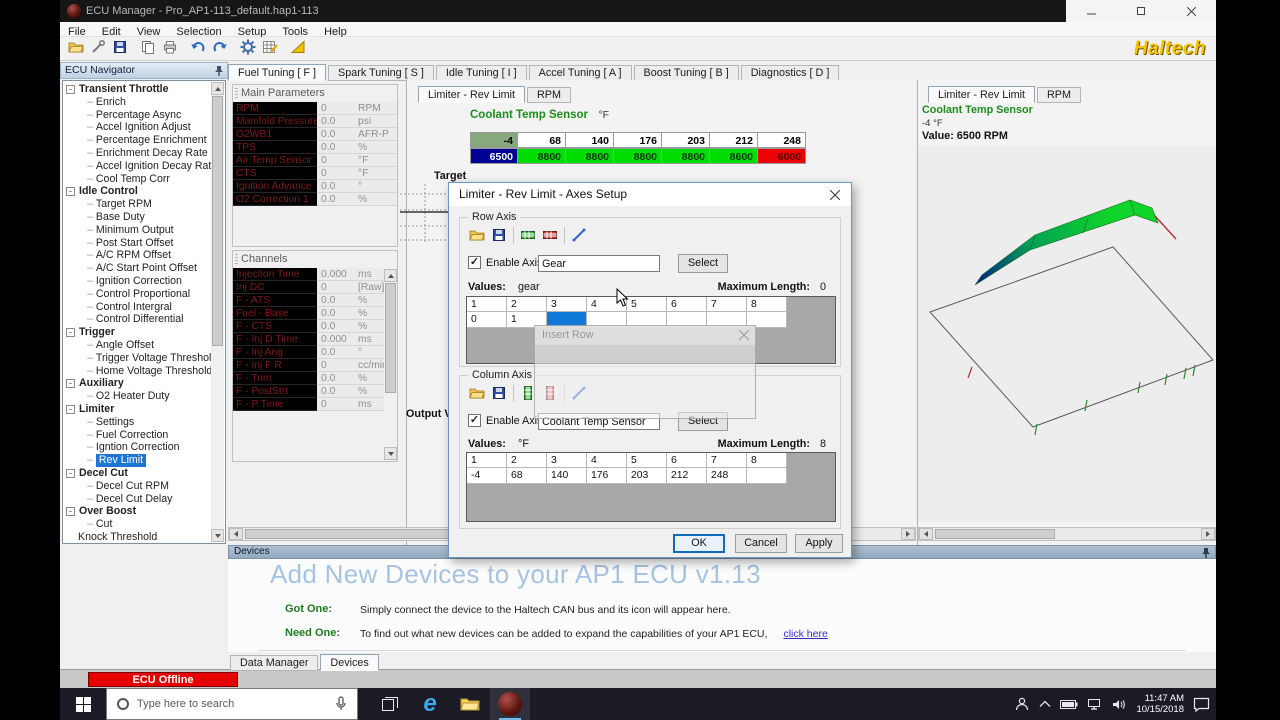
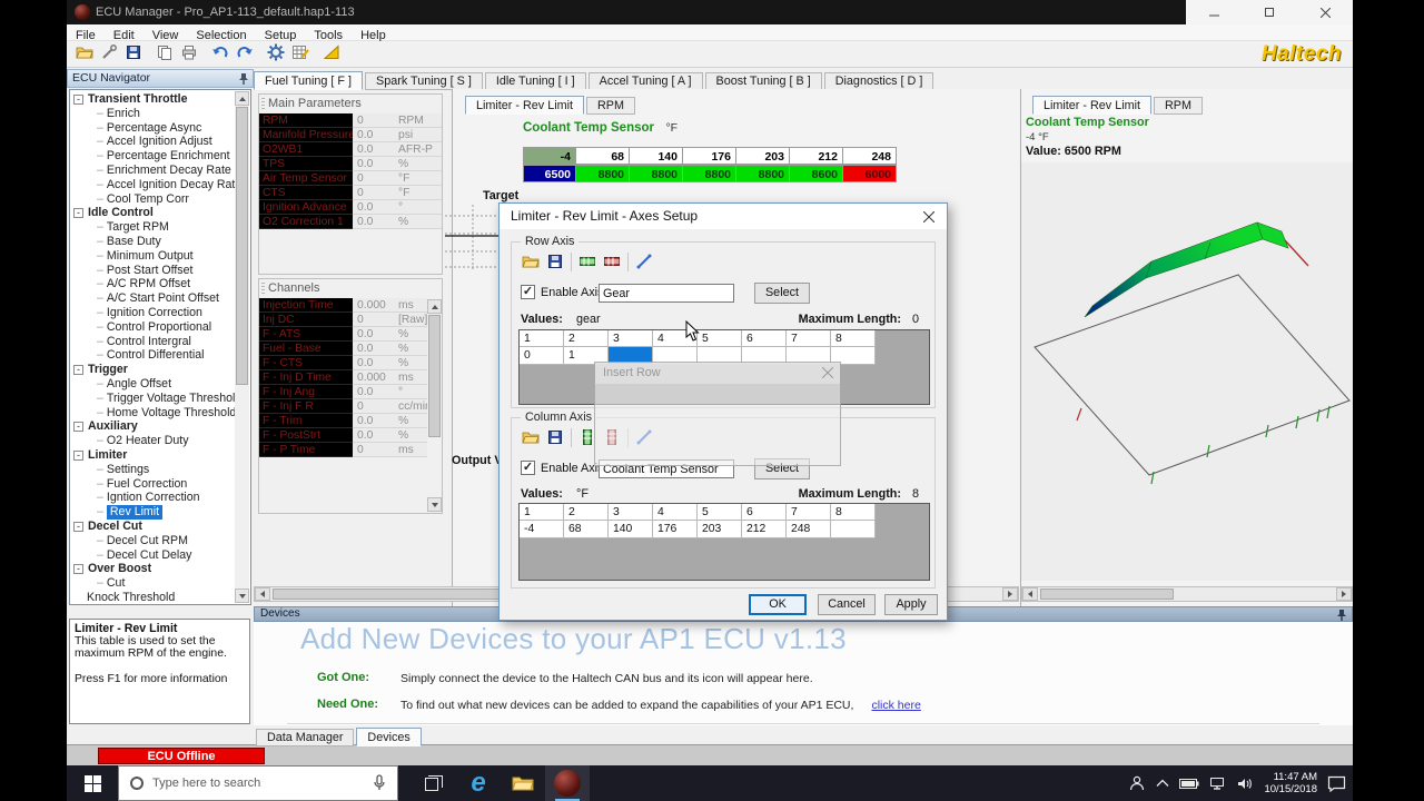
  ECU Manager - Pro_AP1-113_default.hap1-113
  File Edit View Selection Setup Tools Help
  Haltech
  ECU Navigator
  -
  Transient Throttle
  Enrich
  Percentage Async
  Accel Ignition Adjust
  Percentage Enrichment
  Enrichment Decay Rate
  Accel Ignition Decay Rat
  Cool Temp Corr
  -
  Idle Control
  Target RPM
  Base Duty
  Minimum Output
  Post Start Offset
  A/C RPM Offset
  A/C Start Point Offset
  Ignition Correction
  Control Proportional
  Control Intergral
  Control Differential
  -
  Trigger
  Angle Offset
  Trigger Voltage Thresho
  Home Voltage Threshold
  -
  Auxiliary
  O2 Heater Duty
  -
  Limiter
  Settings
  Fuel Correction
  Igntion Correction
  Rev Limit
  -
  Decel Cut
  Decel Cut RPM
  Decel Cut Delay
  -
  Over Boost
  Cut
  Knock Threshold
+ Limiter - Rev Limit
+ This table is used to set the maximum RPM of the engine.
+ Press F1 for more information
  ECU Offline
  Fuel Tuning [ F ] Spark Tuning [ S ] Idle Tuning [ I ] Accel Tuning [ A ] Boost Tuning [ B ] Diagnostics [ D ]
  Main Parameters
  RPM
  0
  RPM
  Manifold Pressur
  0.0
  psi
  O2WB1
  0.0
  AFR-P
  TPS
  0.0
  %
  Air Temp Sensor
  0
  °F
  CTS
  0
  °F
  Ignition Advance
  0.0
  °
  O2 Correction 1
  0.0
  %
  Channels
  Injection Time
  0.000
  ms
  Inj DC
  0
  [Raw]
  F - ATS
  0.0
  %
  Fuel - Base
  0.0
  %
  F - CTS
  0.0
  %
  F - Inj D Time
  0.000
  ms
  F - Inj Ang
  0.0
  °
  F - Inj F R
  0
  cc/mi
  F - Trim
  0.0
  %
  F - PostStrt
  0.0
  %
  F - P Time
  0
  ms
  Limiter - Rev Limit RPM
  Coolant Temp Sensor °F
  -4
  68
  140
  176
  203
  212
  248
  6500
  8800
  8800
  8800
  8800
  8600
  6000
  Target
  Limiter - Rev Limit RPM
  Coolant Temp Sensor
  -4 °F
  Value: 6500 RPM
  Devices
  Add New Devices to your AP1 ECU v1.13
  Got One:
  Simply connect the device to the Haltech CAN bus and its icon will appear here.
  Need One:
  To find out what new devices can be added to expand the capabilities of your AP1 ECU, click here
  Data Manager Devices
  Limiter - Rev Limit - Axes Setup
  Row Axis
  ✓
  Enable Axi
  Gear
  Select
  Values:
  gear
  Maximum Length:
  0
  1
  2
  3
  4
  5
  6
  7
  8
  0
  1
  Column Axis
  ✓
  Enable Axi
  Coolant Temp Sensor
  Select
  Values:
  °F
  Maximum Length:
  8
  1
  2
  3
  4
  5
  6
  7
  8
  -4
  68
  140
  176
  203
  212
  248
  OK
  Cancel
  Apply
  Insert Row
  Type here to search
  e
  11:47 AM
  10/15/2018
